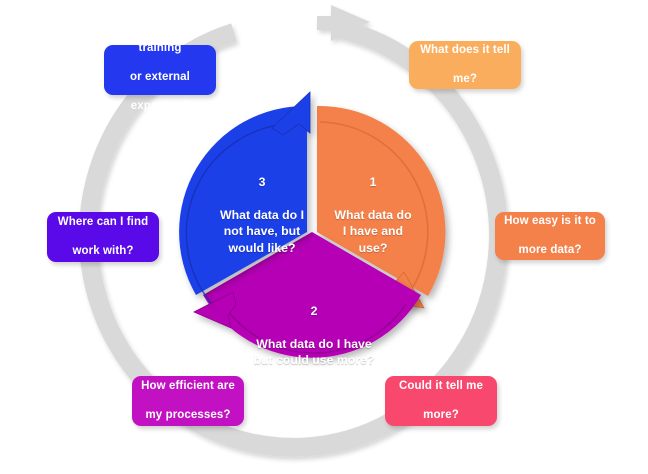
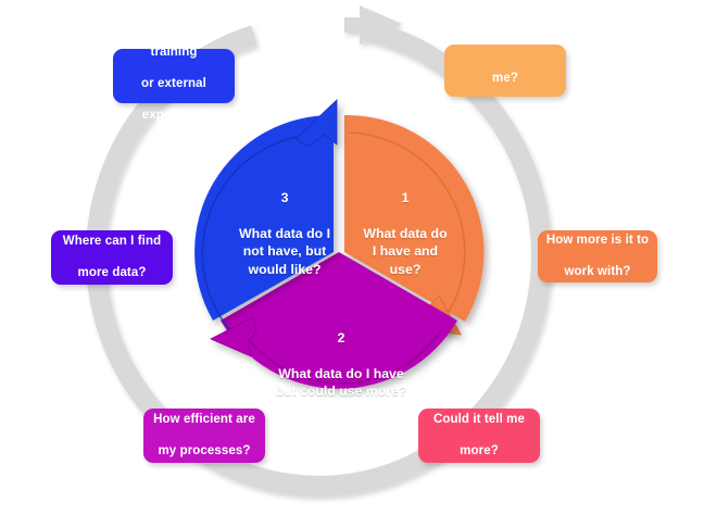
  1
  What data do
  I have and
  use?
  2
  What data do I have
  but could use more?
  3
  What data do I
  not have, but
  would like?
  or external
  expertise?
- What does it tell
  me?
- How easy is it to
+ How more is it to
- more data?
+ work with?
  Could it tell me
  more?
  How efficient are
  my processes?
  Where can I find
- work with?
+ more data?
